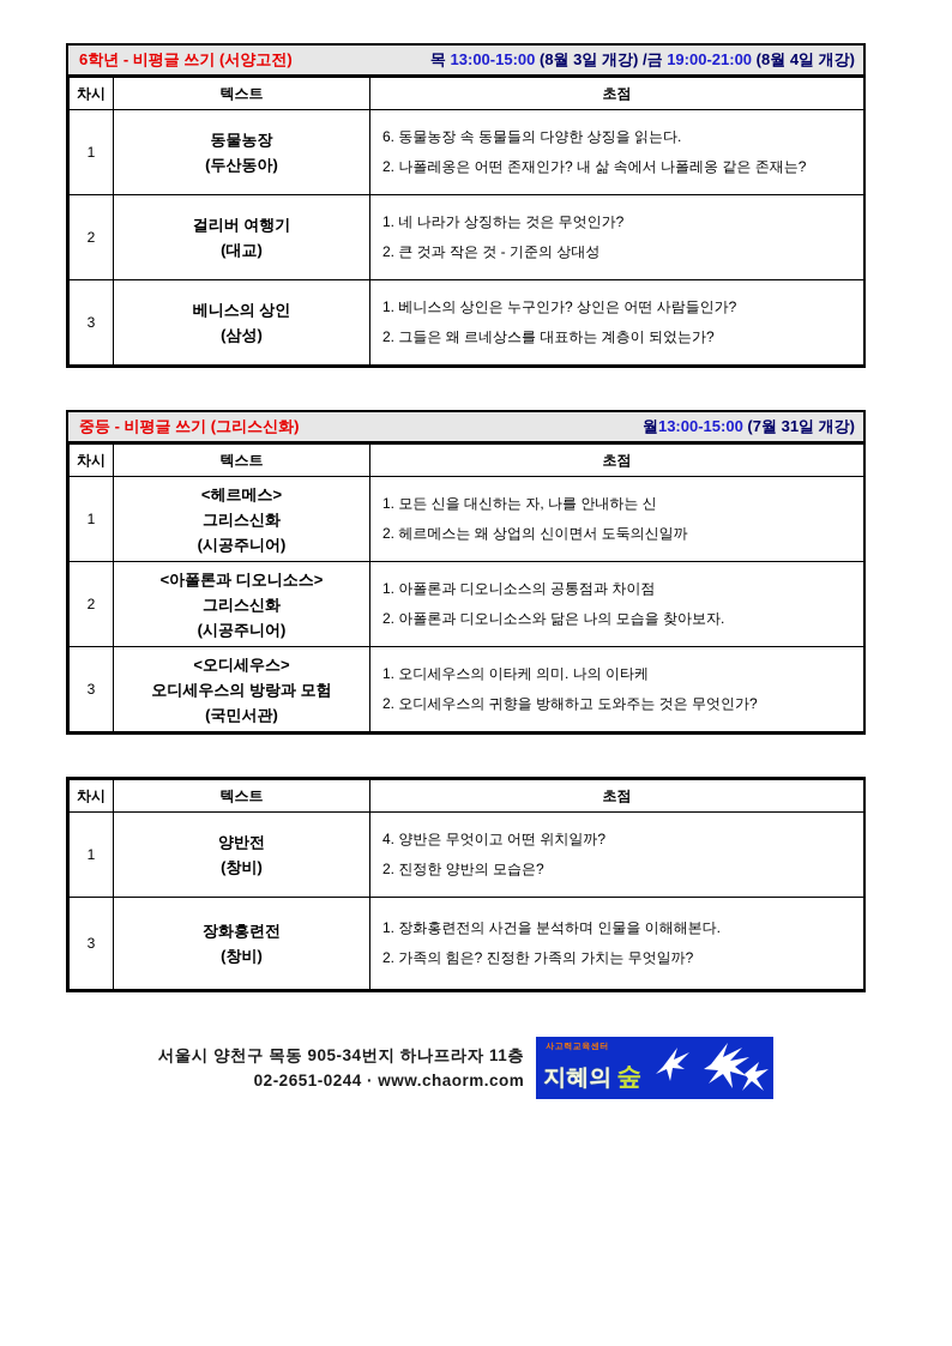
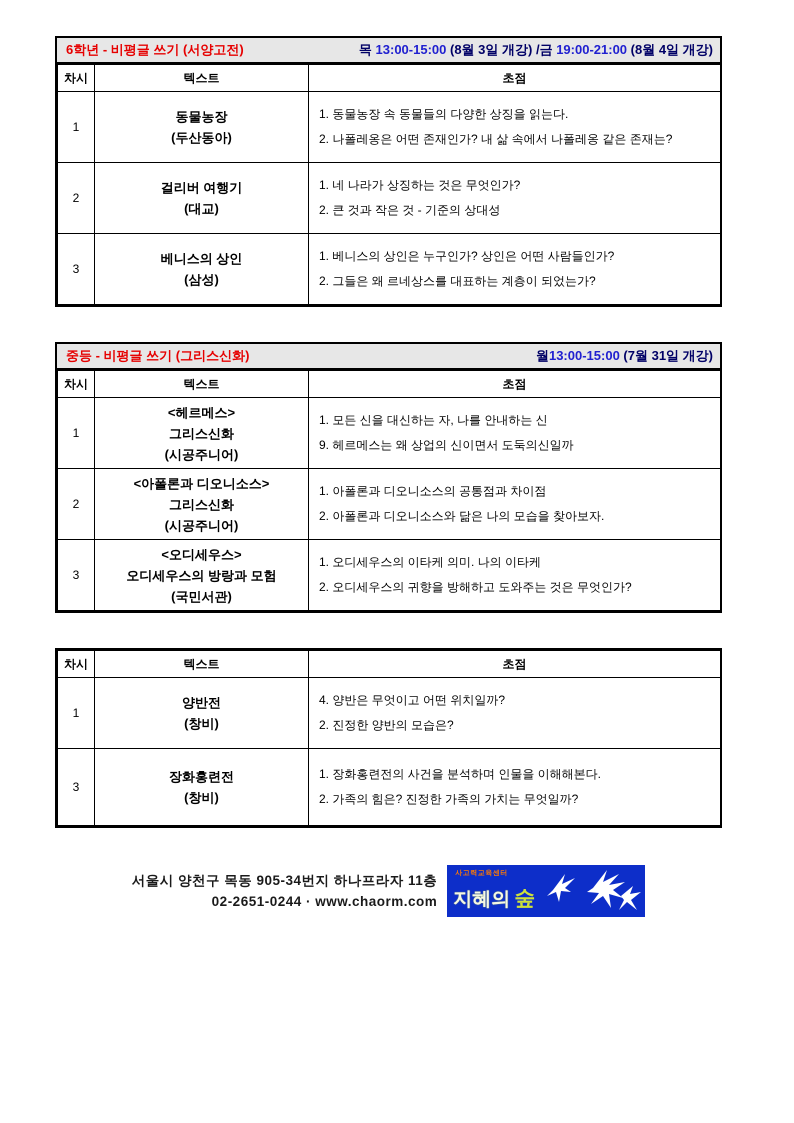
  6학년 - 비평글 쓰기 (서양고전)
  목 13:00-15:00 (8월 3일 개강) /금 19:00-21:00 (8월 4일 개강)
  차시	텍스트	초점
- 1	동물농장 (두산동아)	6. 동물농장 속 동물들의 다양한 상징을 읽는다. 2. 나폴레옹은 어떤 존재인가? 내 삶 속에서 나폴레옹 같은 존재는?
+ 1	동물농장 (두산동아)	1. 동물농장 속 동물들의 다양한 상징을 읽는다. 2. 나폴레옹은 어떤 존재인가? 내 삶 속에서 나폴레옹 같은 존재는?
  2	걸리버 여행기 (대교)	1. 네 나라가 상징하는 것은 무엇인가? 2. 큰 것과 작은 것 - 기준의 상대성
  3	베니스의 상인 (삼성)	1. 베니스의 상인은 누구인가? 상인은 어떤 사람들인가? 2. 그들은 왜 르네상스를 대표하는 계층이 되었는가?
  중등 - 비평글 쓰기 (그리스신화)
  월13:00-15:00 (7월 31일 개강)
  차시	텍스트	초점
- 1	<헤르메스> 그리스신화 (시공주니어)	1. 모든 신을 대신하는 자, 나를 안내하는 신 2. 헤르메스는 왜 상업의 신이면서 도둑의신일까
+ 1	<헤르메스> 그리스신화 (시공주니어)	1. 모든 신을 대신하는 자, 나를 안내하는 신 9. 헤르메스는 왜 상업의 신이면서 도둑의신일까
  2	<아폴론과 디오니소스> 그리스신화 (시공주니어)	1. 아폴론과 디오니소스의 공통점과 차이점 2. 아폴론과 디오니소스와 닮은 나의 모습을 찾아보자.
  3	<오디세우스> 오디세우스의 방랑과 모험 (국민서관)	1. 오디세우스의 이타케 의미. 나의 이타케 2. 오디세우스의 귀향을 방해하고 도와주는 것은 무엇인가?
  차시	텍스트	초점
  1	양반전 (창비)	4. 양반은 무엇이고 어떤 위치일까? 2. 진정한 양반의 모습은?
  3	장화홍련전 (창비)	1. 장화홍련전의 사건을 분석하며 인물을 이해해본다. 2. 가족의 힘은? 진정한 가족의 가치는 무엇일까?
  서울시 양천구 목동 905-34번지 하나프라자 11층
  02-2651-0244 · www.chaorm.com
  지혜의
  숲
